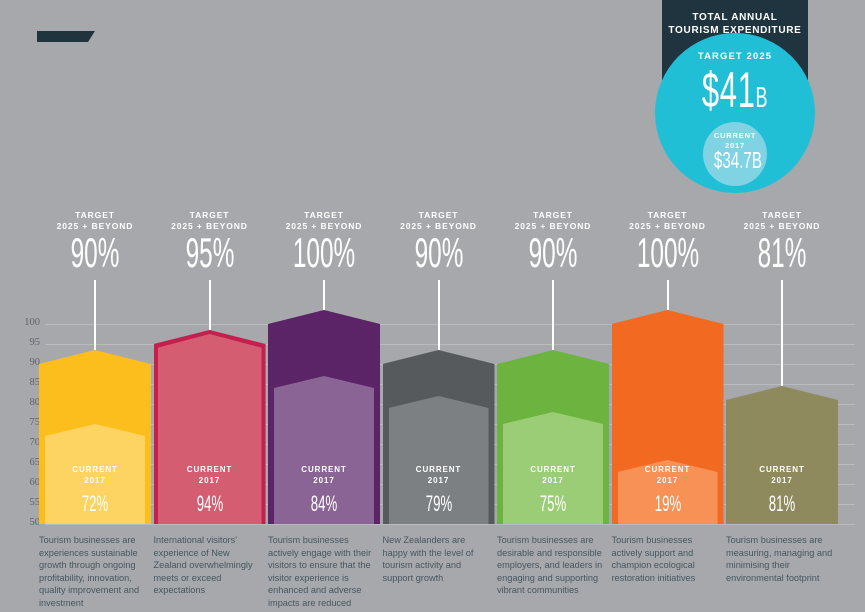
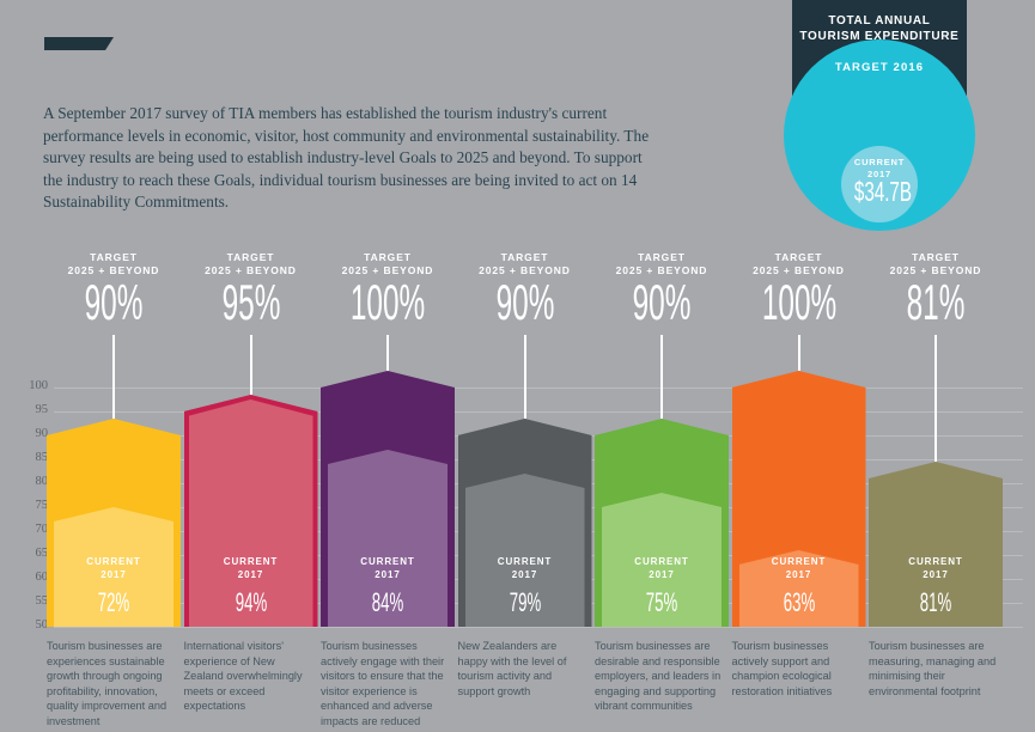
+ A September 2017 survey of TIA members has established the tourism industry's current performance levels in economic, visitor, host community and environmental sustainability. The survey results are being used to establish industry-level Goals to 2025 and beyond. To support the industry to reach these Goals, individual tourism businesses are being invited to act on 14 Sustainability Commitments.
  TOTAL ANNUAL
  TOURISM EXPENDITURE
- TARGET 2025
+ TARGET 2016
- $41B
  CURRENT
  2017
  $34.7B
  100
  95
  90
  85
  80
  75
  70
  65
  60
  55
  50
  TARGET
  2025 + BEYOND
  90%
  CURRENT
  2017
  72%
  Tourism businesses are experiences sustainable growth through ongoing profitability, innovation, quality improvement and investment
  TARGET
  2025 + BEYOND
  95%
  CURRENT
  2017
  94%
  International visitors' experience of New Zealand overwhelmingly meets or exceed expectations
  TARGET
  2025 + BEYOND
  100%
  CURRENT
  2017
  84%
  Tourism businesses actively engage with their visitors to ensure that the visitor experience is enhanced and adverse impacts are reduced
  TARGET
  2025 + BEYOND
  90%
  CURRENT
  2017
  79%
  New Zealanders are happy with the level of tourism activity and support growth
  TARGET
  2025 + BEYOND
  90%
  CURRENT
  2017
  75%
  Tourism businesses are desirable and responsible employers, and leaders in engaging and supporting vibrant communities
  TARGET
  2025 + BEYOND
  100%
  CURRENT
  2017
- 19%
+ 63%
  Tourism businesses actively support and champion ecological restoration initiatives
  TARGET
  2025 + BEYOND
  81%
  CURRENT
  2017
  81%
  Tourism businesses are measuring, managing and minimising their environmental footprint
